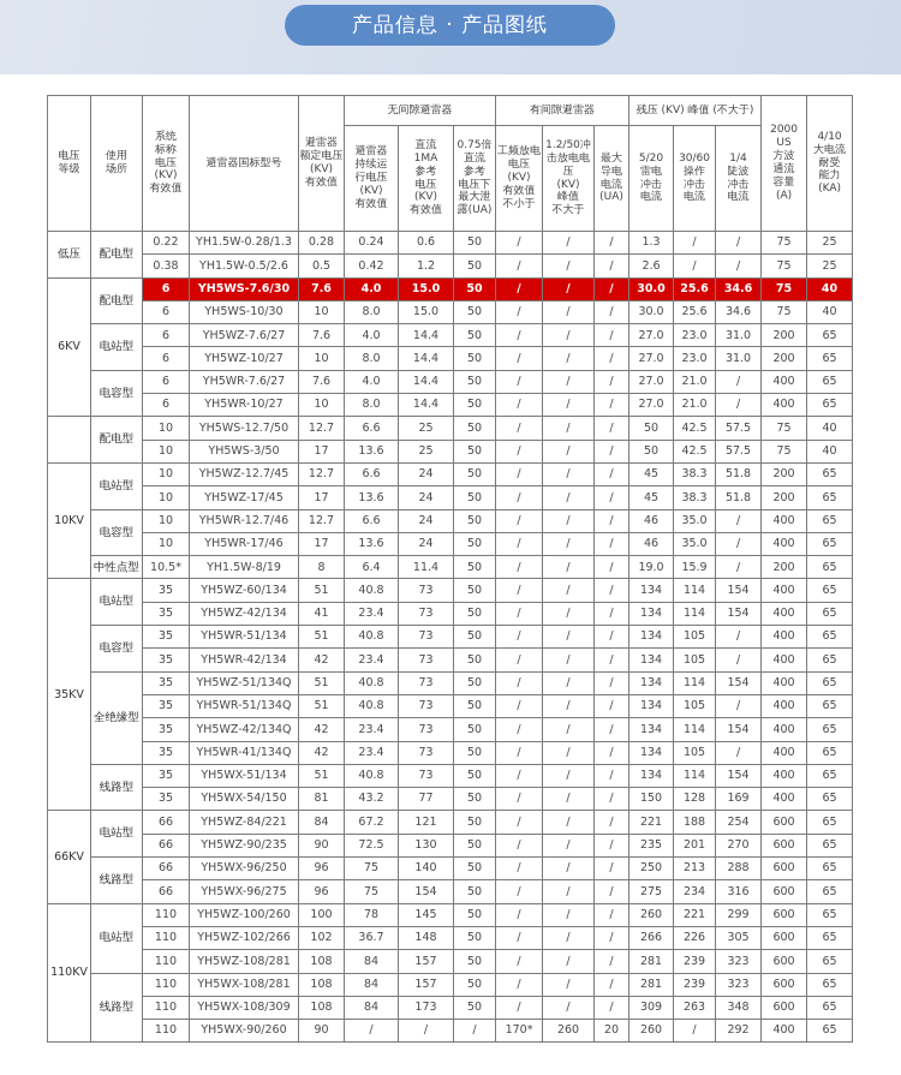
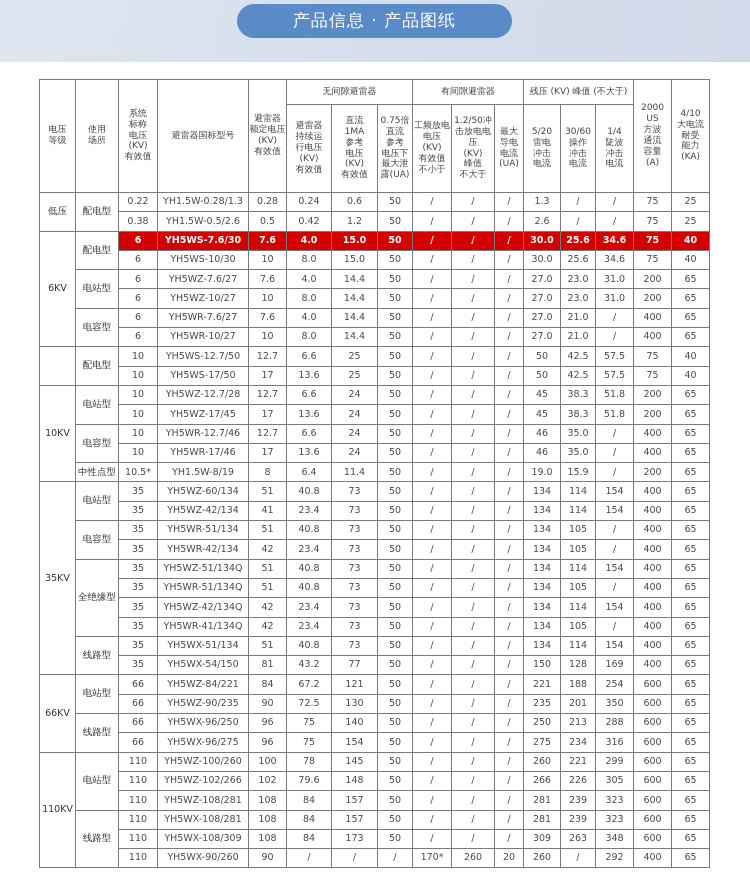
  产品信息 · 产品图纸
  电压等级	使用场所	系统标称电压(KV)有效值	避雷器国标型号	避雷器额定电压(KV)有效值	无间隙避雷器	有间隙避雷器	残压 (KV) 峰值 (不大于)	2000US方波通流容量(A)	4/10大电流耐受能力(KA)
  避雷器持续运行电压(KV)有效值	直流1MA参考电压(KV)有效值	0.75倍直流参考电压下最大泄露(UA)	工频放电电压(KV)有效值不小于	1.2/50冲击放电电压(KV)峰值不大于	最大导电电流(UA)	5/20雷电冲击电流	30/60操作冲击电流	1/4陡波冲击电流
  低压	配电型	0.22	YH1.5W-0.28/1.3	0.28	0.24	0.6	50	/	/	/	1.3	/	/	75	25
  0.38	YH1.5W-0.5/2.6	0.5	0.42	1.2	50	/	/	/	2.6	/	/	75	25
  6KV	配电型	6	YH5WS-7.6/30	7.6	4.0	15.0	50	/	/	/	30.0	25.6	34.6	75	40
  6	YH5WS-10/30	10	8.0	15.0	50	/	/	/	30.0	25.6	34.6	75	40
  电站型	6	YH5WZ-7.6/27	7.6	4.0	14.4	50	/	/	/	27.0	23.0	31.0	200	65
  6	YH5WZ-10/27	10	8.0	14.4	50	/	/	/	27.0	23.0	31.0	200	65
  电容型	6	YH5WR-7.6/27	7.6	4.0	14.4	50	/	/	/	27.0	21.0	/	400	65
  6	YH5WR-10/27	10	8.0	14.4	50	/	/	/	27.0	21.0	/	400	65
  	配电型	10	YH5WS-12.7/50	12.7	6.6	25	50	/	/	/	50	42.5	57.5	75	40
- 10	YH5WS-3/50	17	13.6	25	50	/	/	/	50	42.5	57.5	75	40
+ 10	YH5WS-17/50	17	13.6	25	50	/	/	/	50	42.5	57.5	75	40
- 10KV	电站型	10	YH5WZ-12.7/45	12.7	6.6	24	50	/	/	/	45	38.3	51.8	200	65
+ 10KV	电站型	10	YH5WZ-12.7/28	12.7	6.6	24	50	/	/	/	45	38.3	51.8	200	65
  10	YH5WZ-17/45	17	13.6	24	50	/	/	/	45	38.3	51.8	200	65
  电容型	10	YH5WR-12.7/46	12.7	6.6	24	50	/	/	/	46	35.0	/	400	65
  10	YH5WR-17/46	17	13.6	24	50	/	/	/	46	35.0	/	400	65
  中性点型	10.5*	YH1.5W-8/19	8	6.4	11.4	50	/	/	/	19.0	15.9	/	200	65
  35KV	电站型	35	YH5WZ-60/134	51	40.8	73	50	/	/	/	134	114	154	400	65
  35	YH5WZ-42/134	41	23.4	73	50	/	/	/	134	114	154	400	65
  电容型	35	YH5WR-51/134	51	40.8	73	50	/	/	/	134	105	/	400	65
  35	YH5WR-42/134	42	23.4	73	50	/	/	/	134	105	/	400	65
  全绝缘型	35	YH5WZ-51/134Q	51	40.8	73	50	/	/	/	134	114	154	400	65
  35	YH5WR-51/134Q	51	40.8	73	50	/	/	/	134	105	/	400	65
  35	YH5WZ-42/134Q	42	23.4	73	50	/	/	/	134	114	154	400	65
  35	YH5WR-41/134Q	42	23.4	73	50	/	/	/	134	105	/	400	65
  线路型	35	YH5WX-51/134	51	40.8	73	50	/	/	/	134	114	154	400	65
  35	YH5WX-54/150	81	43.2	77	50	/	/	/	150	128	169	400	65
  66KV	电站型	66	YH5WZ-84/221	84	67.2	121	50	/	/	/	221	188	254	600	65
- 66	YH5WZ-90/235	90	72.5	130	50	/	/	/	235	201	270	600	65
+ 66	YH5WZ-90/235	90	72.5	130	50	/	/	/	235	201	350	600	65
  线路型	66	YH5WX-96/250	96	75	140	50	/	/	/	250	213	288	600	65
  66	YH5WX-96/275	96	75	154	50	/	/	/	275	234	316	600	65
  110KV	电站型	110	YH5WZ-100/260	100	78	145	50	/	/	/	260	221	299	600	65
- 110	YH5WZ-102/266	102	36.7	148	50	/	/	/	266	226	305	600	65
+ 110	YH5WZ-102/266	102	79.6	148	50	/	/	/	266	226	305	600	65
  110	YH5WZ-108/281	108	84	157	50	/	/	/	281	239	323	600	65
  线路型	110	YH5WX-108/281	108	84	157	50	/	/	/	281	239	323	600	65
  110	YH5WX-108/309	108	84	173	50	/	/	/	309	263	348	600	65
  110	YH5WX-90/260	90	/	/	/	170*	260	20	260	/	292	400	65
